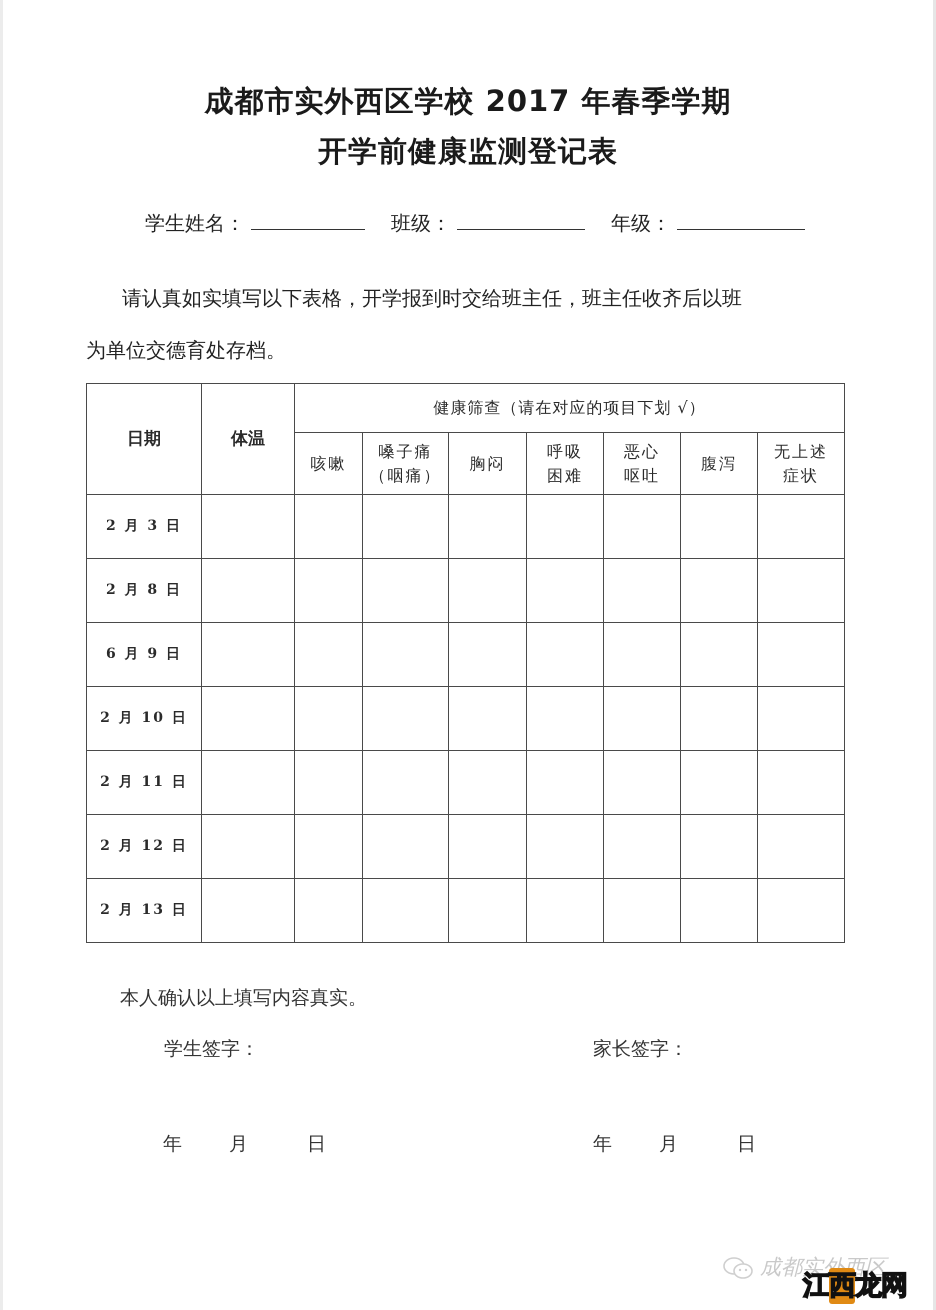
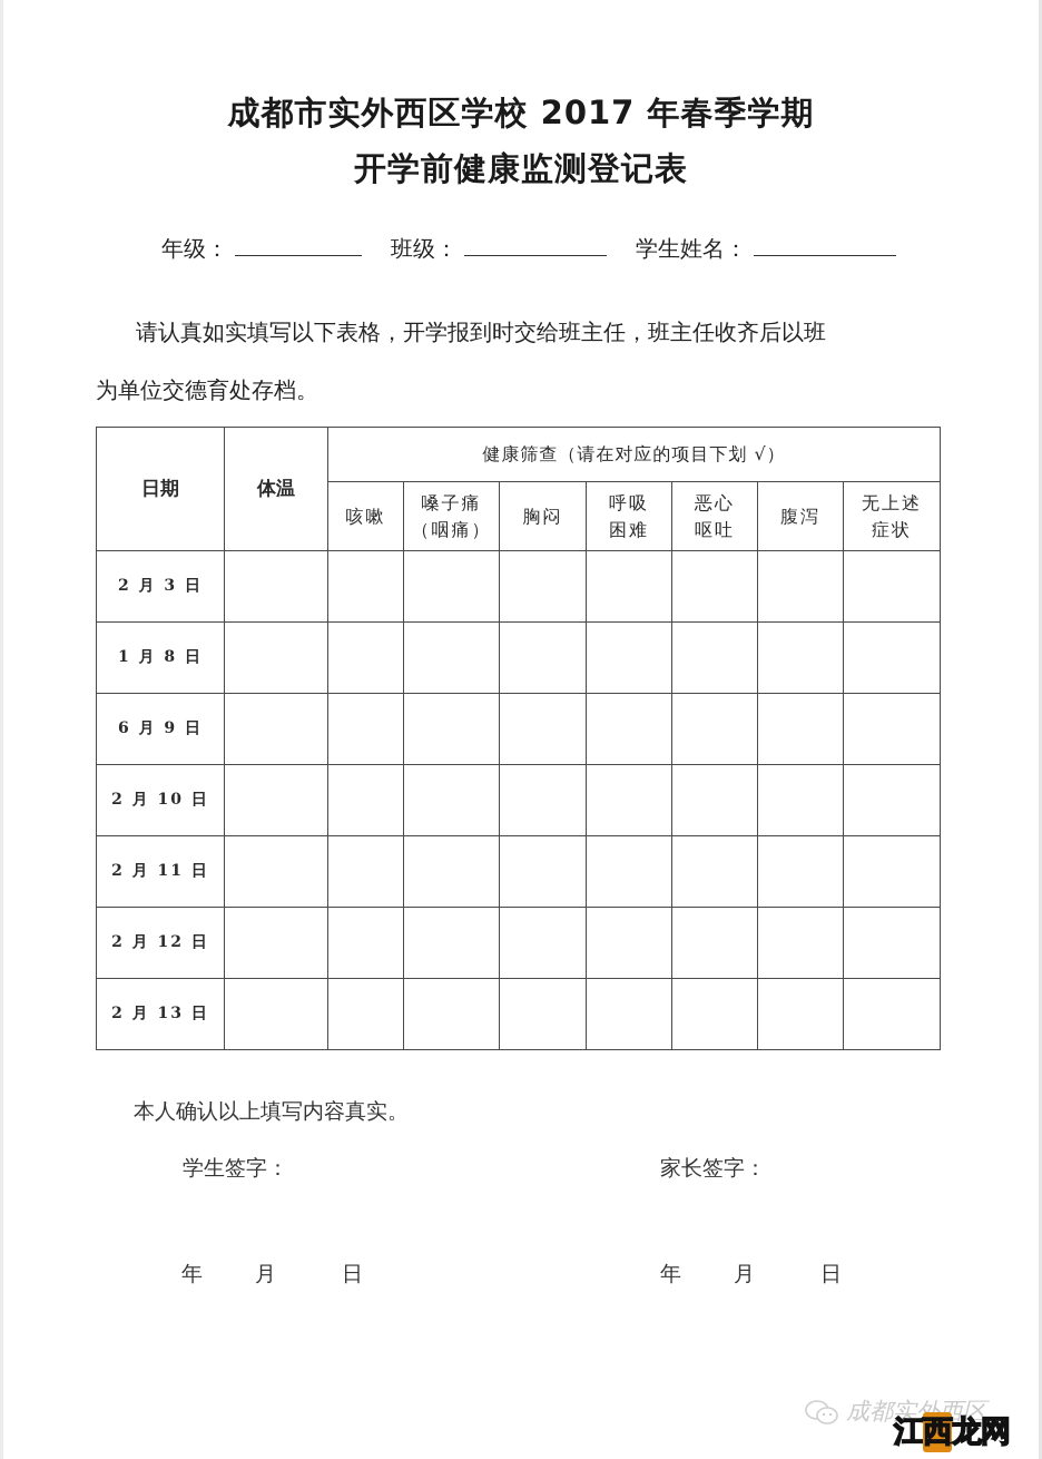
  成都市实外西区学校 2017 年春季学期
  开学前健康监测登记表
- 学生姓名：
+ 年级：
  班级：
- 年级：
+ 学生姓名：
  请认真如实填写以下表格，开学报到时交给班主任，班主任收齐后以班
  为单位交德育处存档。
  日期	体温	健康筛查（请在对应的项目下划 √）
  咳嗽	嗓子痛（咽痛）	胸闷	呼吸困难	恶心呕吐	腹泻	无上述症状
  2 月 3 日
- 2 月 8 日
+ 1 月 8 日
  6 月 9 日
  2 月 10 日
  2 月 11 日
  2 月 12 日
  2 月 13 日
  本人确认以上填写内容真实。
  学生签字：
  家长签字：
  年
  月
  日
  年
  月
  日
  成都实外西区
  江
  西
  龙网
